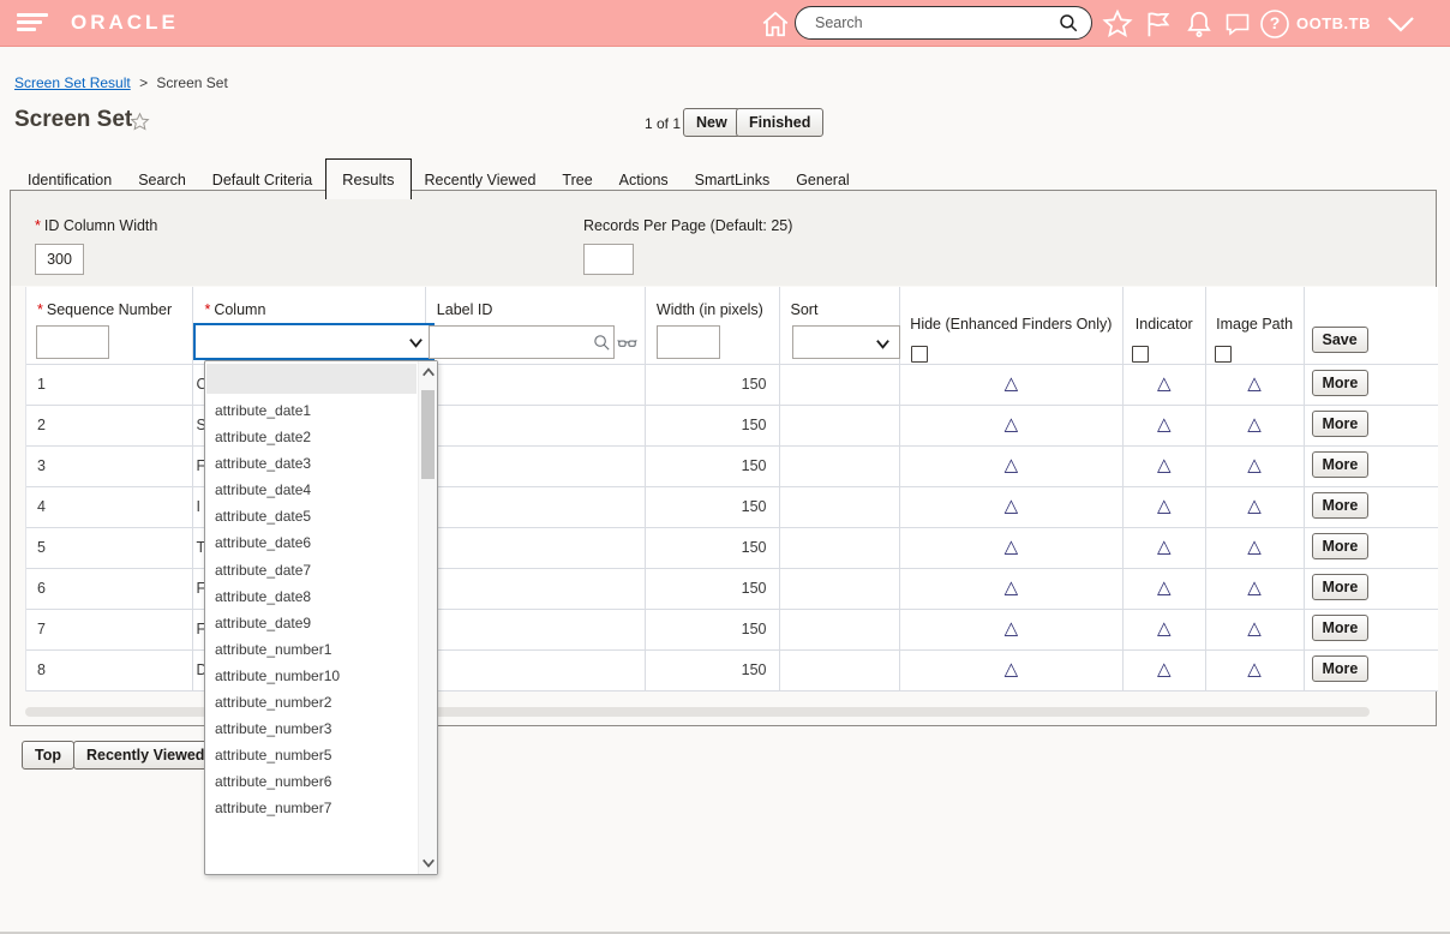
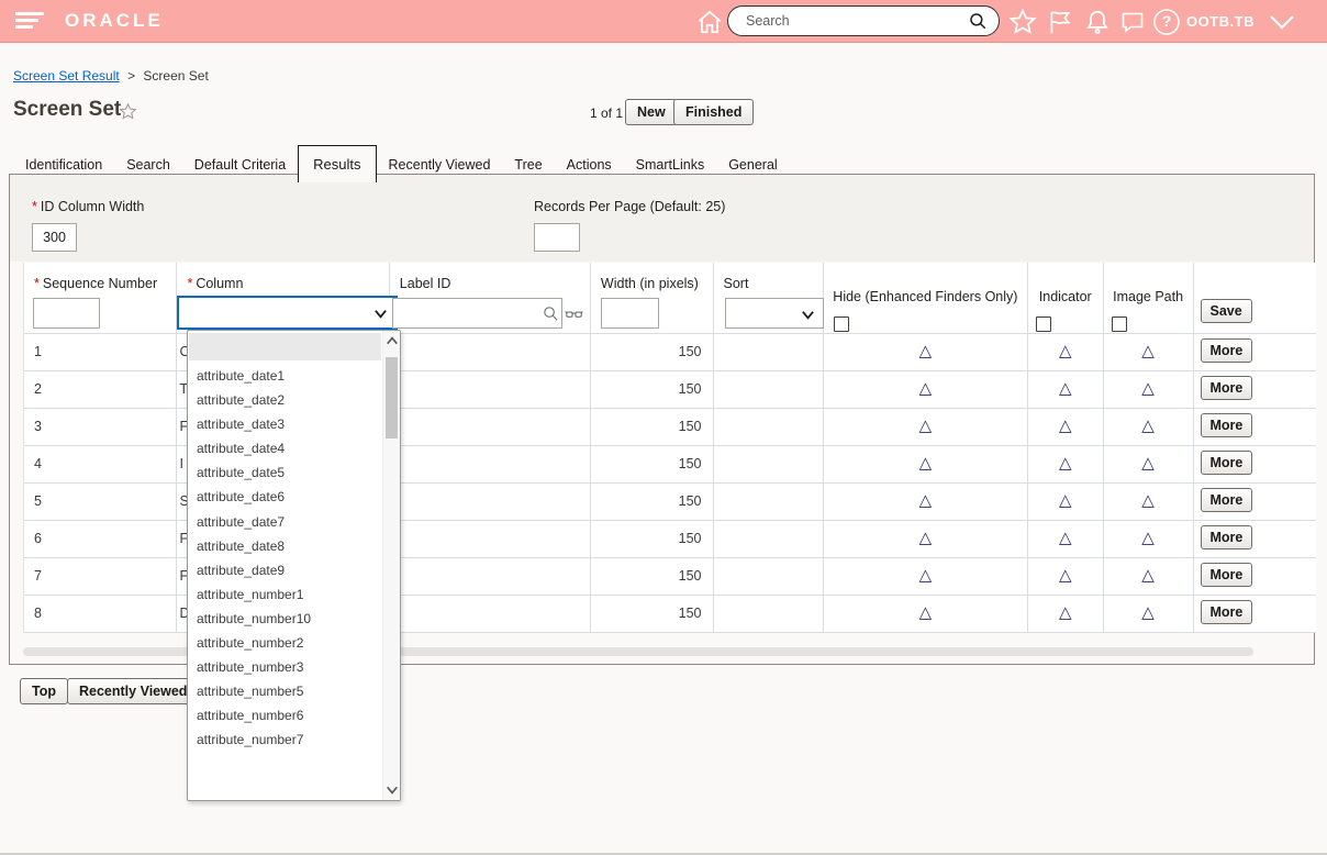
  ORACLE
  Search
  ?
  OOTB.TB
  Screen Set Result > Screen Set
  Screen Set
  1 of 1
  New
  Finished
  Identification
  Search
  Default Criteria
  Results
  Recently Viewed
  Tree
  Actions
  SmartLinks
  General
  * ID Column Width
  300
  Records Per Page (Default: 25)
  * Sequence Number
  * Column
  Label ID
  Width (in pixels)
  Sort
  Hide (Enhanced Finders Only)
  Indicator
  Image Path
  Save
  1
  C
  150
  △
  △
  △
  More
  2
- S
+ T
  150
  △
  △
  △
  More
  3
  F
  150
  △
  △
  △
  More
  4
  I
  150
  △
  △
  △
  More
  5
- T
+ S
  150
  △
  △
  △
  More
  6
  F
  150
  △
  △
  △
  More
  7
  F
  150
  △
  △
  △
  More
  8
  D
  150
  △
  △
  △
  More
  Top
  Recently Viewed
  attribute_date1
  attribute_date2
  attribute_date3
  attribute_date4
  attribute_date5
  attribute_date6
  attribute_date7
  attribute_date8
  attribute_date9
  attribute_number1
  attribute_number10
  attribute_number2
  attribute_number3
  attribute_number5
  attribute_number6
  attribute_number7
